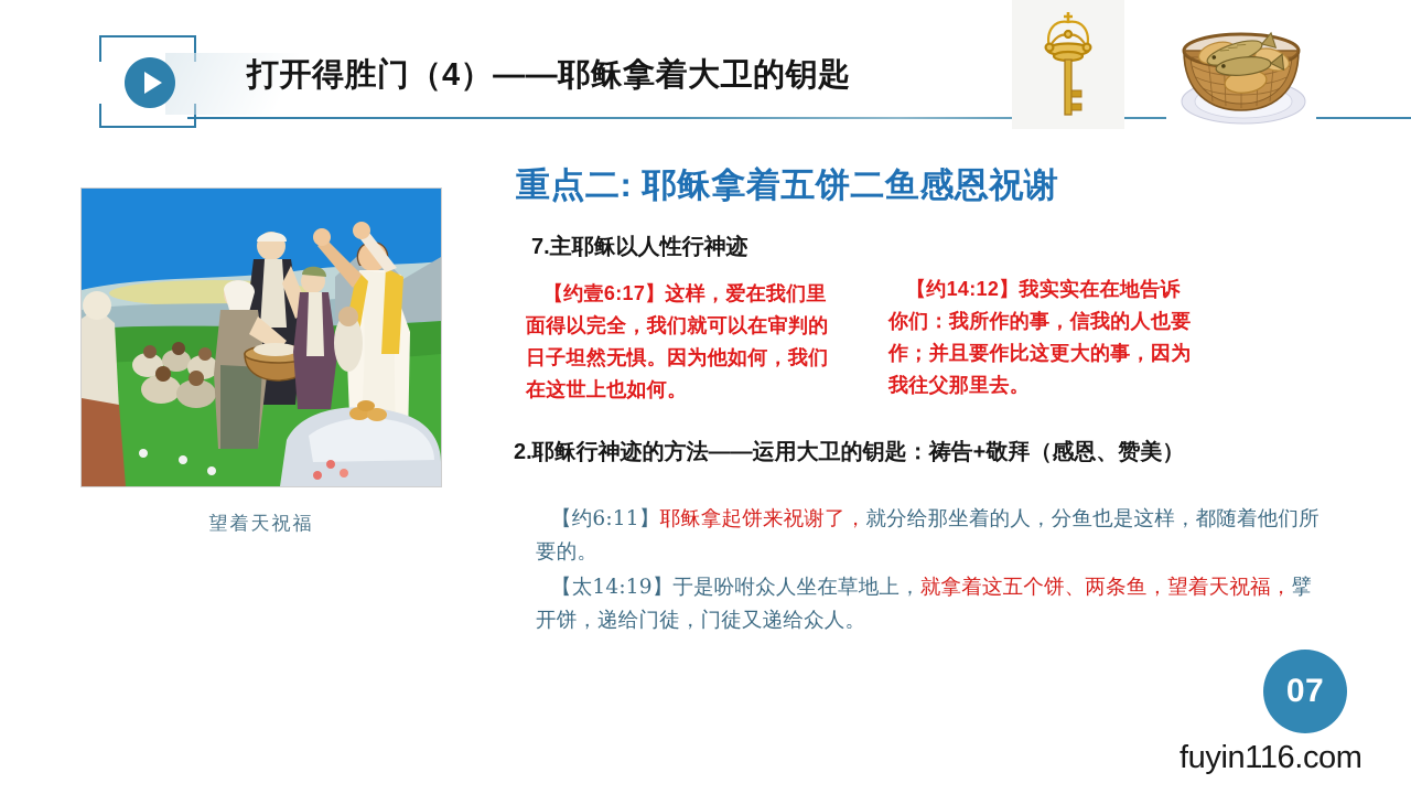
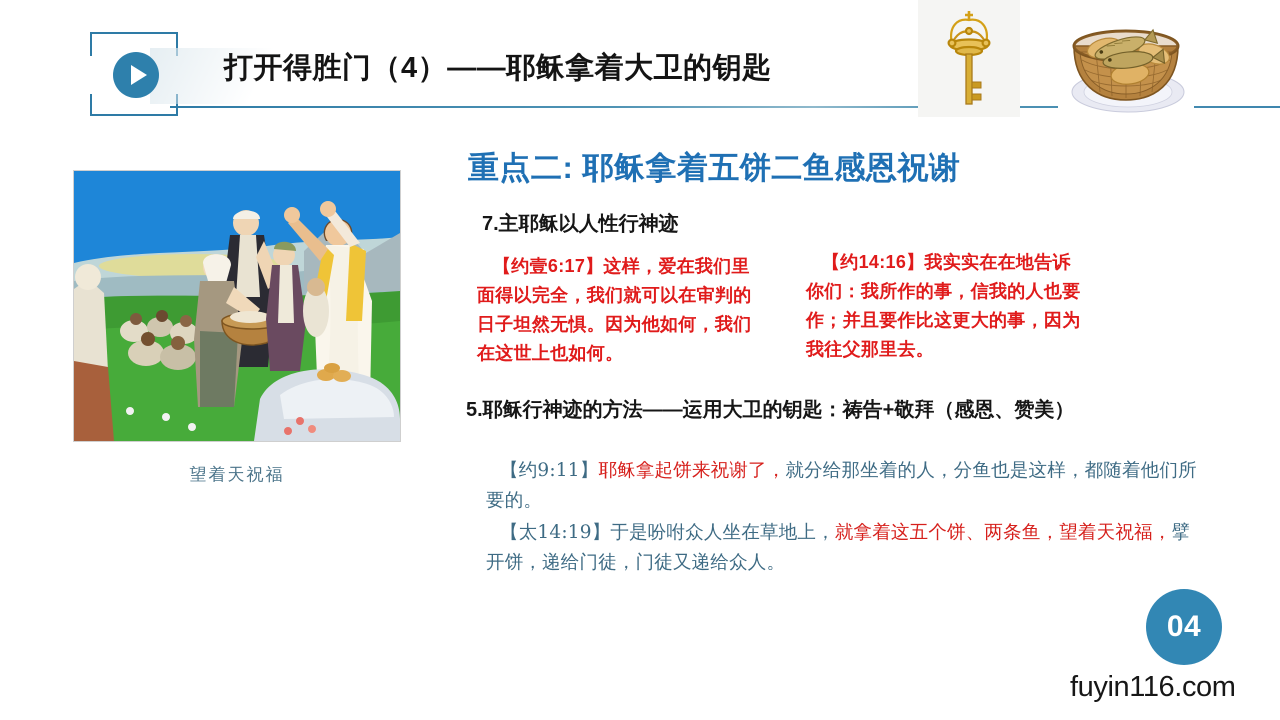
  打开得胜门（4）——耶稣拿着大卫的钥匙
  望着天祝福
  重点二: 耶稣拿着五饼二鱼感恩祝谢
  7.主耶稣以人性行神迹
  【约壹6:17】这样，爱在我们里面得以完全，我们就可以在审判的日子坦然无惧。因为他如何，我们在这世上也如何。
- 【约14:12】我实实在在地告诉你们：我所作的事，信我的人也要作；并且要作比这更大的事，因为我往父那里去。
+ 【约14:16】我实实在在地告诉你们：我所作的事，信我的人也要作；并且要作比这更大的事，因为我往父那里去。
- 2.耶稣行神迹的方法——运用大卫的钥匙：祷告+敬拜（感恩、赞美）
+ 5.耶稣行神迹的方法——运用大卫的钥匙：祷告+敬拜（感恩、赞美）
- 【约6:11】耶稣拿起饼来祝谢了，就分给那坐着的人，分鱼也是这样，都随着他们所要的。
+ 【约9:11】耶稣拿起饼来祝谢了，就分给那坐着的人，分鱼也是这样，都随着他们所要的。
  【太14:19】于是吩咐众人坐在草地上，就拿着这五个饼、两条鱼，望着天祝福，擘开饼，递给门徒，门徒又递给众人。
- 07
+ 04
  fuyin116.com
